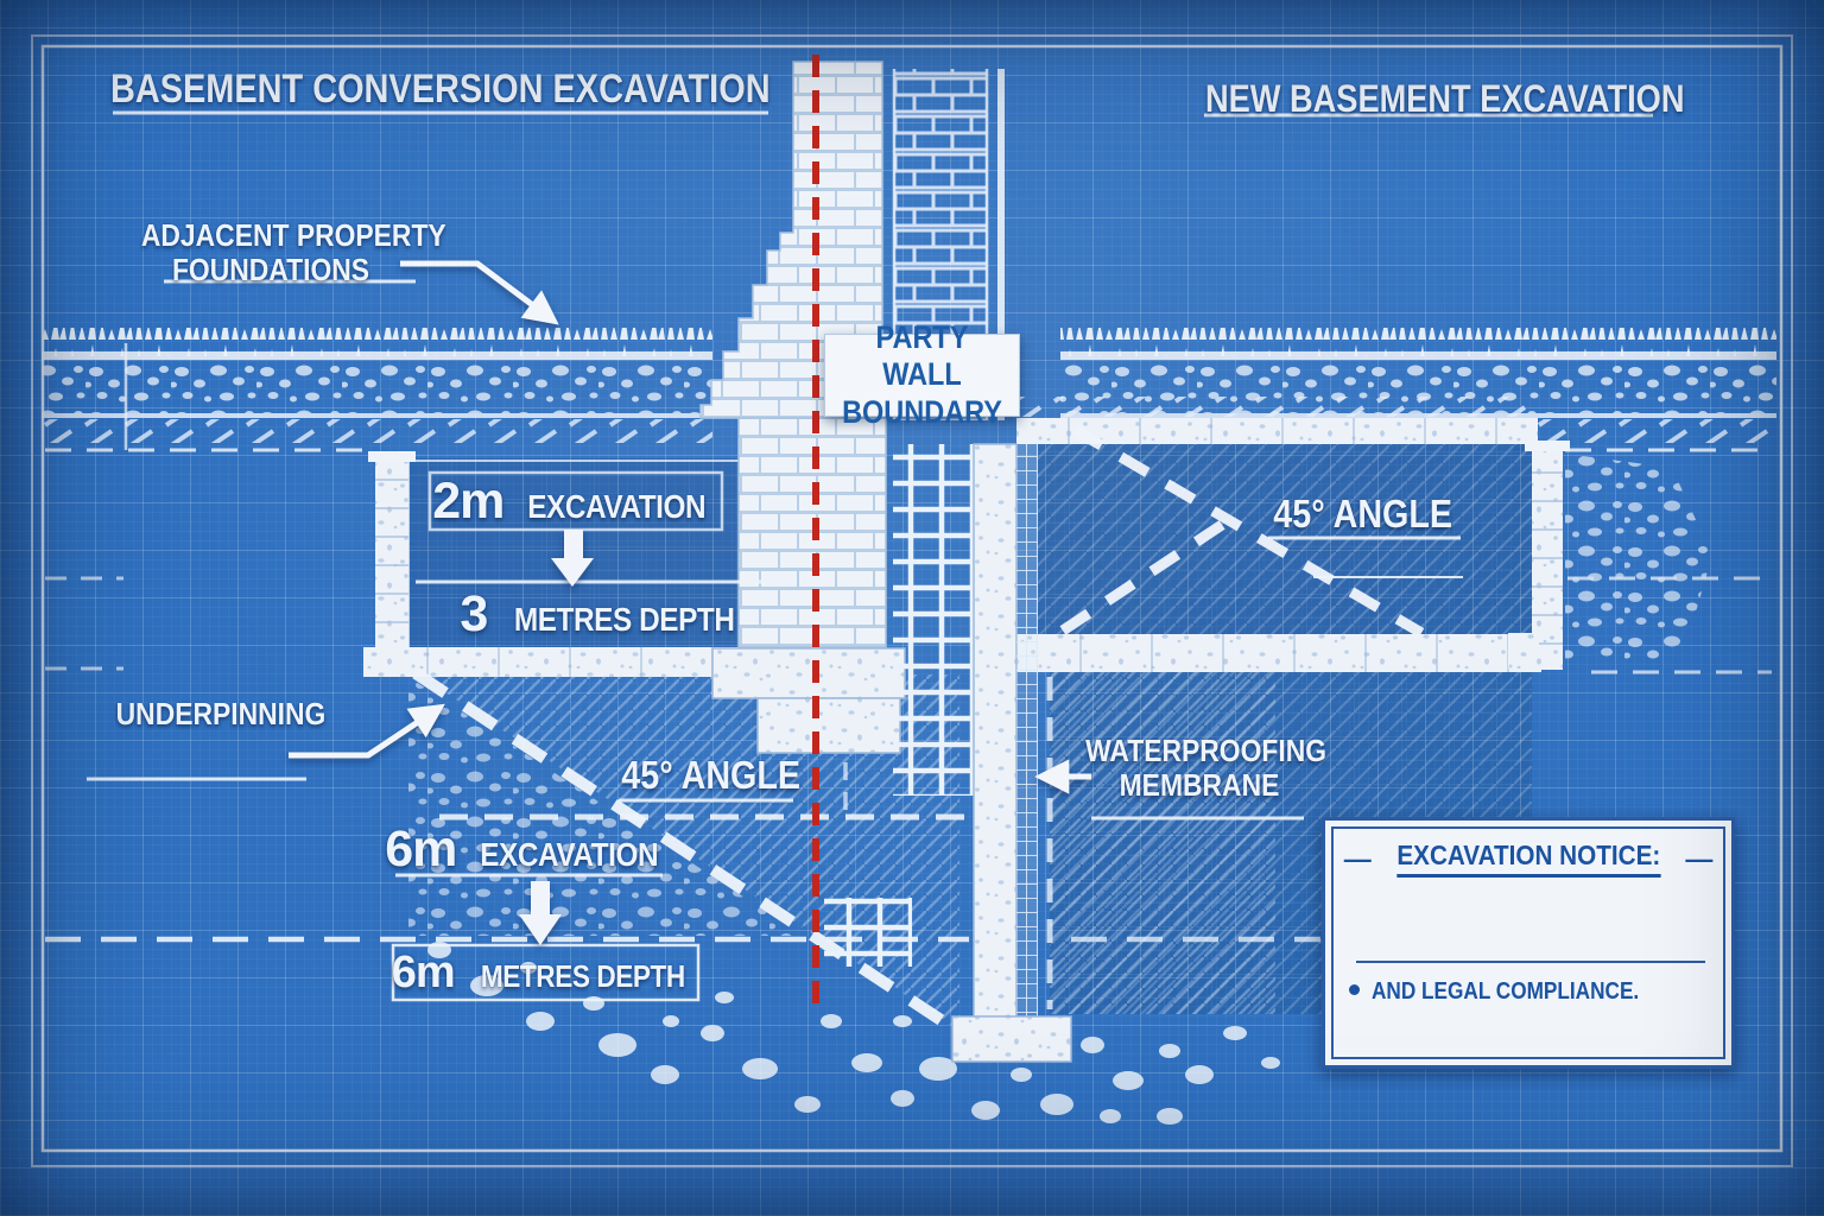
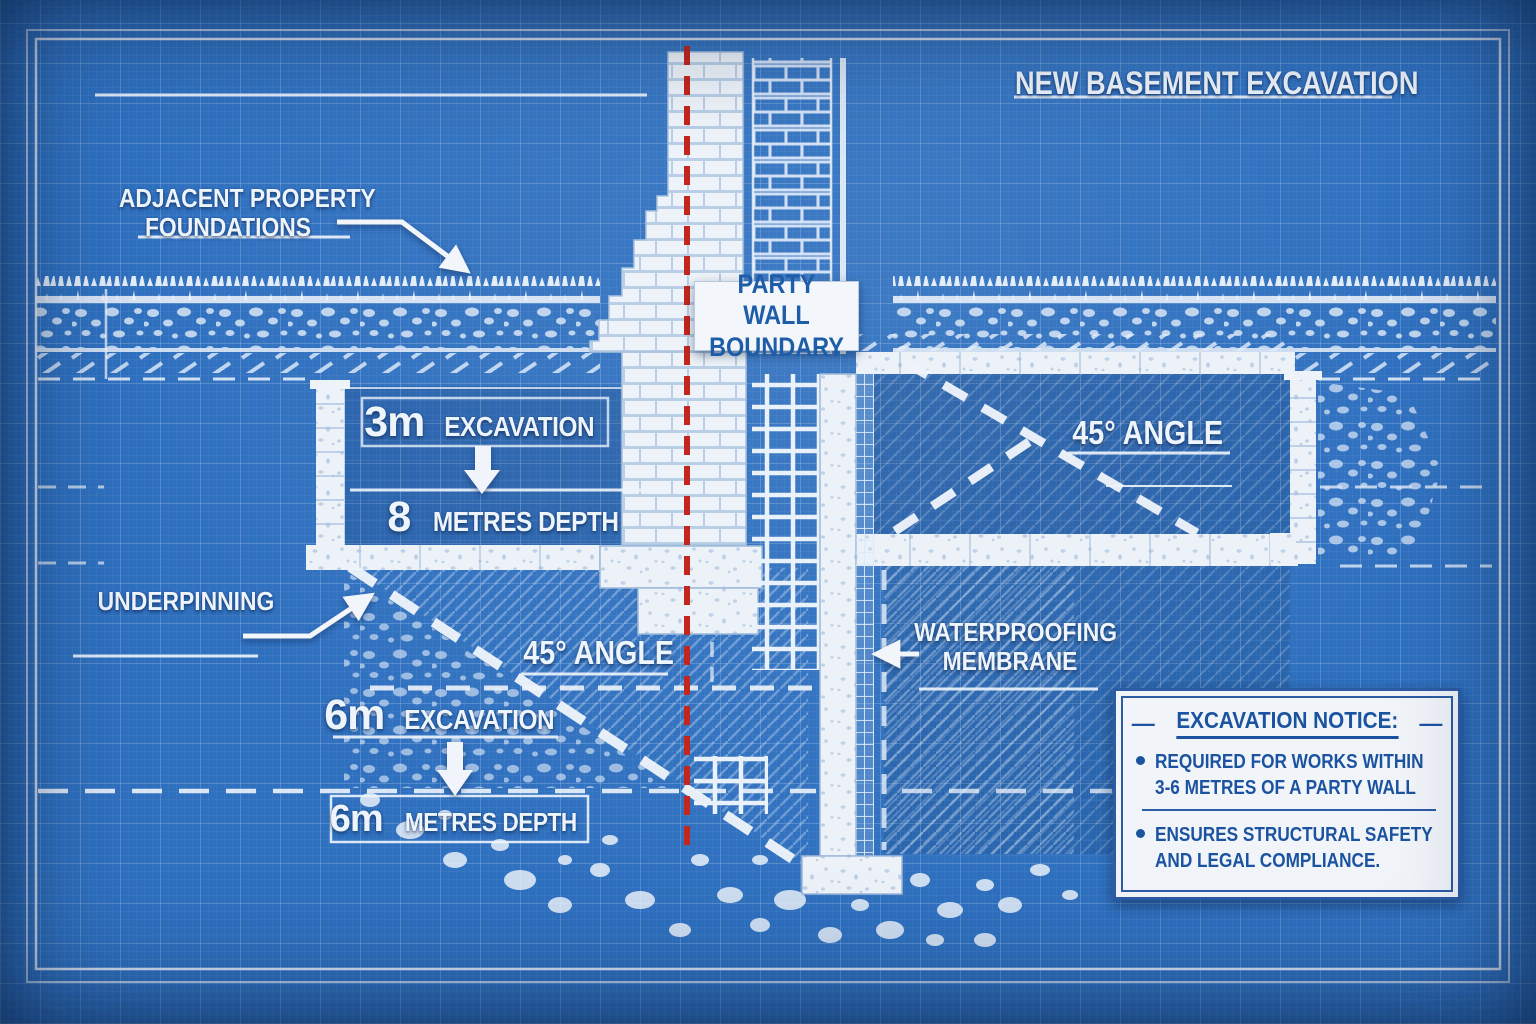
- BASEMENT CONVERSION EXCAVATION
  NEW BASEMENT EXCAVATION
  ADJACENT PROPE
  FOUNDATIONS
  PARTY WALL BOUNDARY
- 2m
+ 3m
  EXCAVATION
- 3
+ 8
  METRES DEPTH
  45° ANGLE
  UNDERPINNING
  45° ANGLE
  6m
  EXCAVATION
  6m
  METRES DEPTH
  WATERPROOFIN
  MEMBRANE
  —
  EXCAVATION NOTICE:
  —
+ REQUIRED FOR WORKS WITHIN
+ 3-6 METRES OF A PARTY WALL
+ ENSURES STRUCTURAL SAFETY
  AND LEGAL COMPLIANCE.
